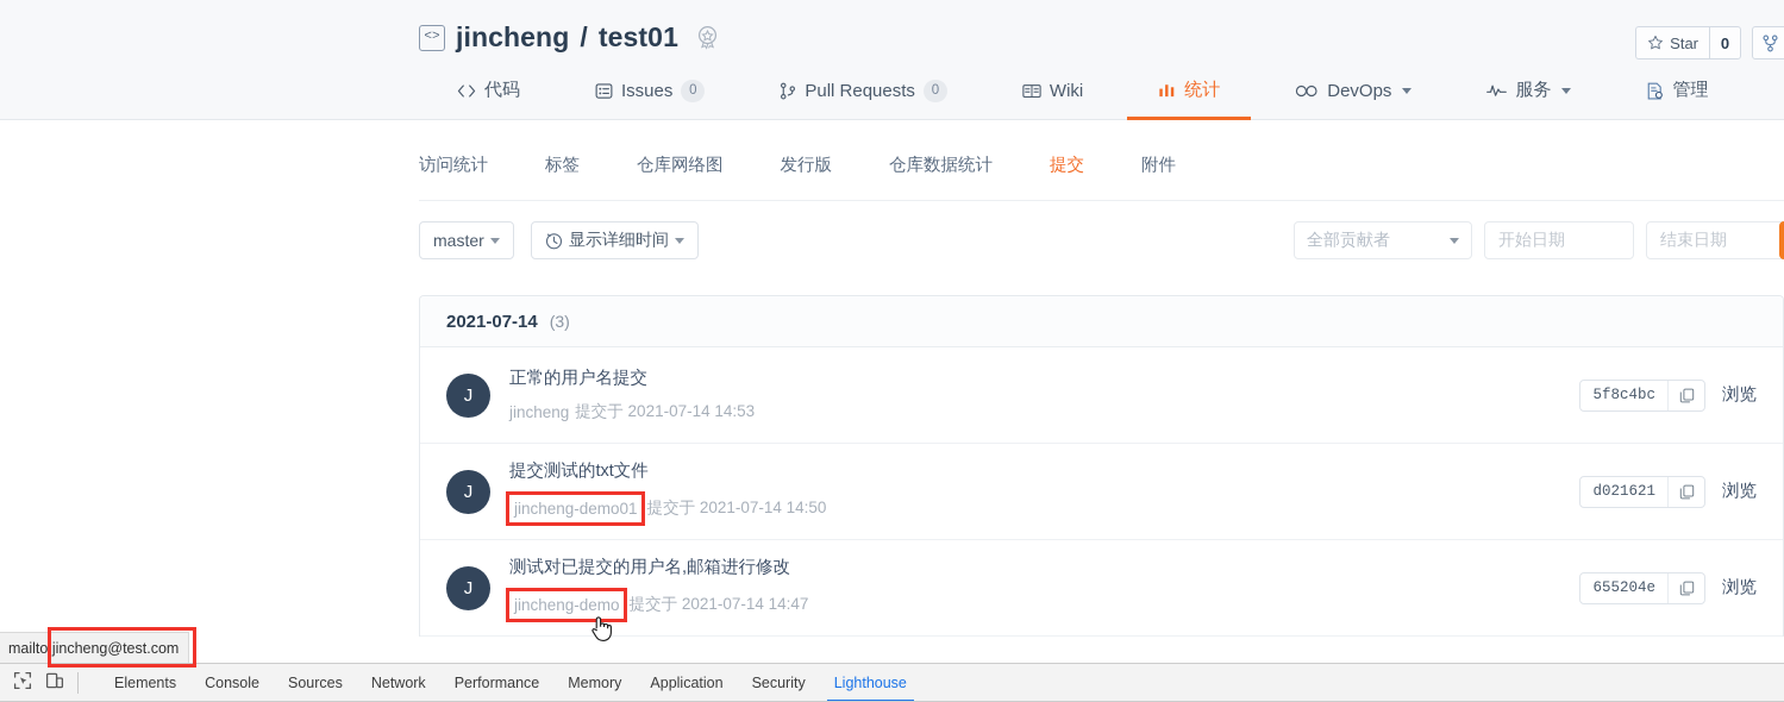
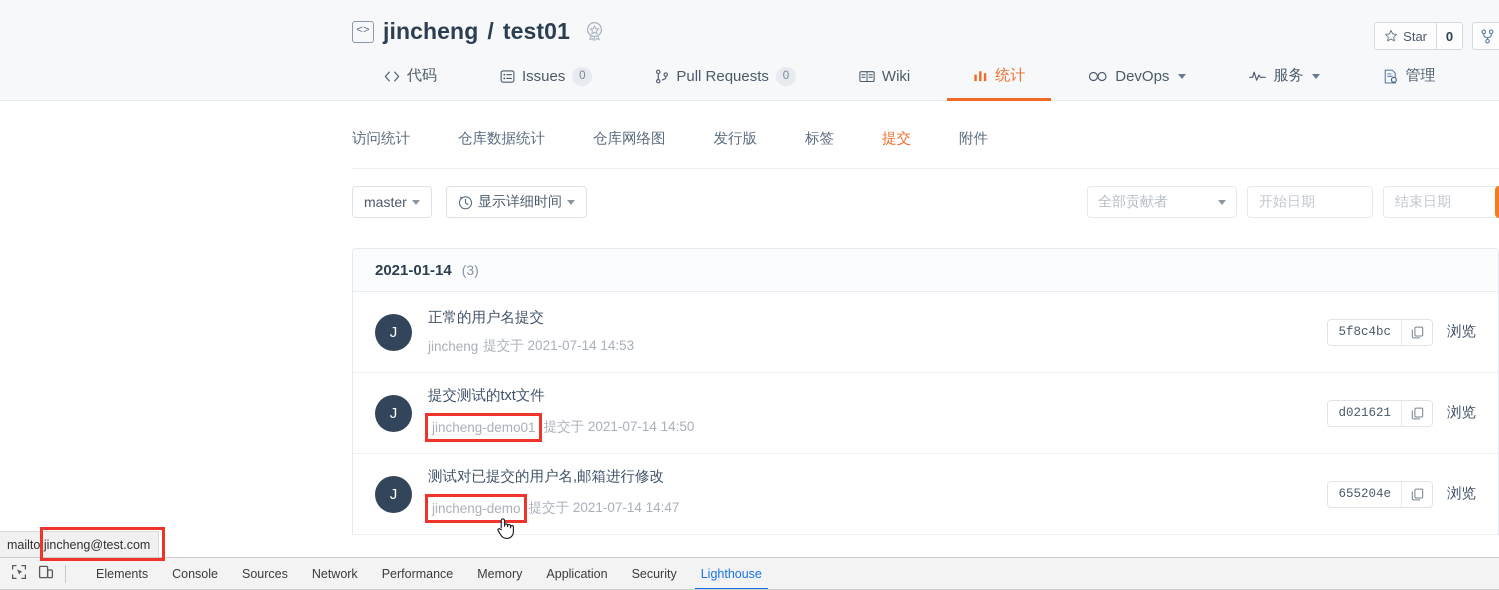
  <>
  jincheng
  /
  test01
  Star
  0
  代码
  Issues
  0
  Pull Requests
  0
  Wiki
  统计
  DevOps
  服务
  管理
  访问统计
- 标签
+ 仓库数据统计
  仓库网络图
  发行版
- 仓库数据统计
+ 标签
  提交
  附件
  master
  显示详细时间
  全部贡献者
  开始日期
  结束日期
- 2021-07-14
+ 2021-01-14
  (3)
  J
  正常的用户名提交
  jincheng
  提交于 2021-07-14 14:53
  5f8c4bc
  浏览
  J
  提交测试的txt文件
  jincheng-demo01
  提交于 2021-07-14 14:50
  d021621
  浏览
  J
  测试对已提交的用户名,邮箱进行修改
  jincheng-demo
  提交于 2021-07-14 14:47
  655204e
  浏览
  mailto:jincheng@test.com
  Elements
  Console
  Sources
  Network
  Performance
  Memory
  Application
  Security
  Lighthouse
